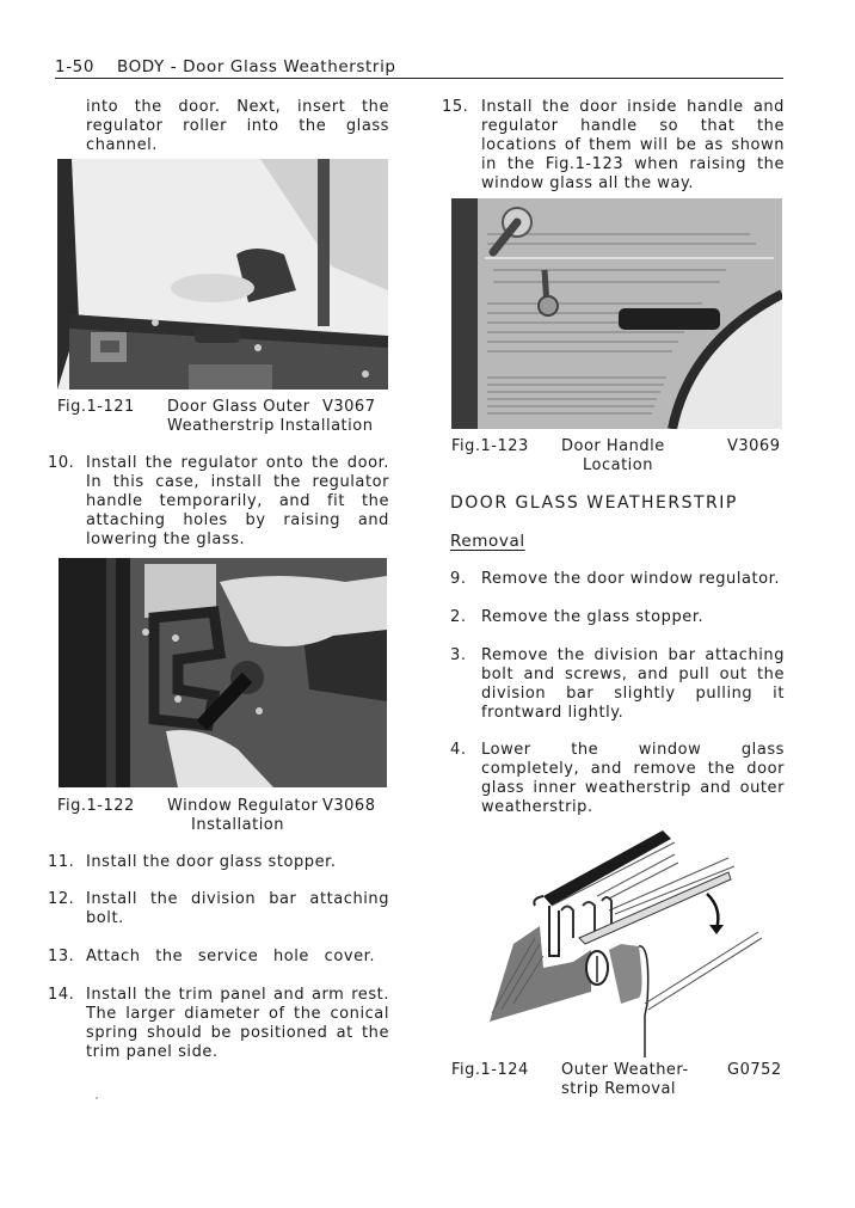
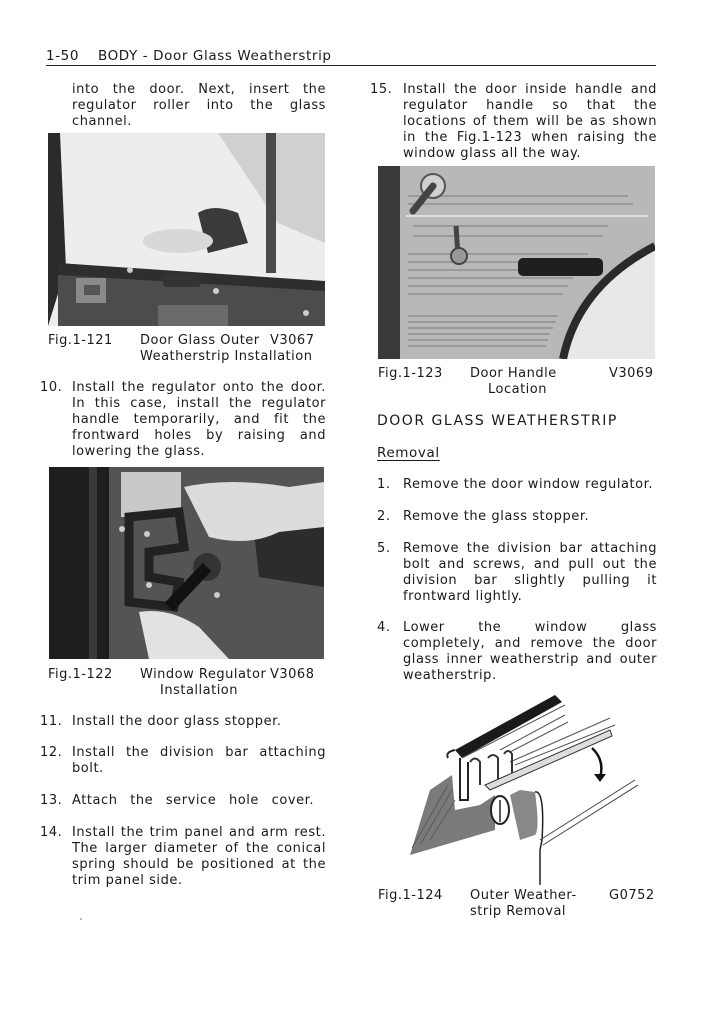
  1-50 BODY - Door Glass Weatherstrip
  into the door. Next, insert the regulator roller into the glass channel.
  Fig.1-121
  Door Glass Outer
  V3067
  Weatherstrip Installation
  10.
- Install the regulator onto the door. In this case, install the regulator handle temporarily, and fit the attaching holes by raising and lowering the glass.
+ Install the regulator onto the door. In this case, install the regulator handle temporarily, and fit the frontward holes by raising and lowering the glass.
  Fig.1-122
  Window Regulator
  V3068
  Installation
  11.
  Install the door glass stopper.
  12.
  Install the division bar attaching bolt.
  13.
  Attach the service hole cover.
  14.
  Install the trim panel and arm rest. The larger diameter of the conical spring should be positioned at the trim panel side.
  15.
  Install the door inside handle and regulator handle so that the locations of them will be as shown in the Fig.1-123 when raising the window glass all the way.
  Fig.1-123
  Door Handle
  V3069
  Location
  DOOR GLASS WEATHERSTRIP
  Removal
- 9.
+ 1.
  Remove the door window regulator.
  2.
  Remove the glass stopper.
- 3.
+ 5.
  Remove the division bar attaching bolt and screws, and pull out the division bar slightly pulling it frontward lightly.
  4.
  Lower the window glass completely, and remove the door glass inner weatherstrip and outer weatherstrip.
  Fig.1-124
  Outer Weather-
  G0752
  strip Removal
